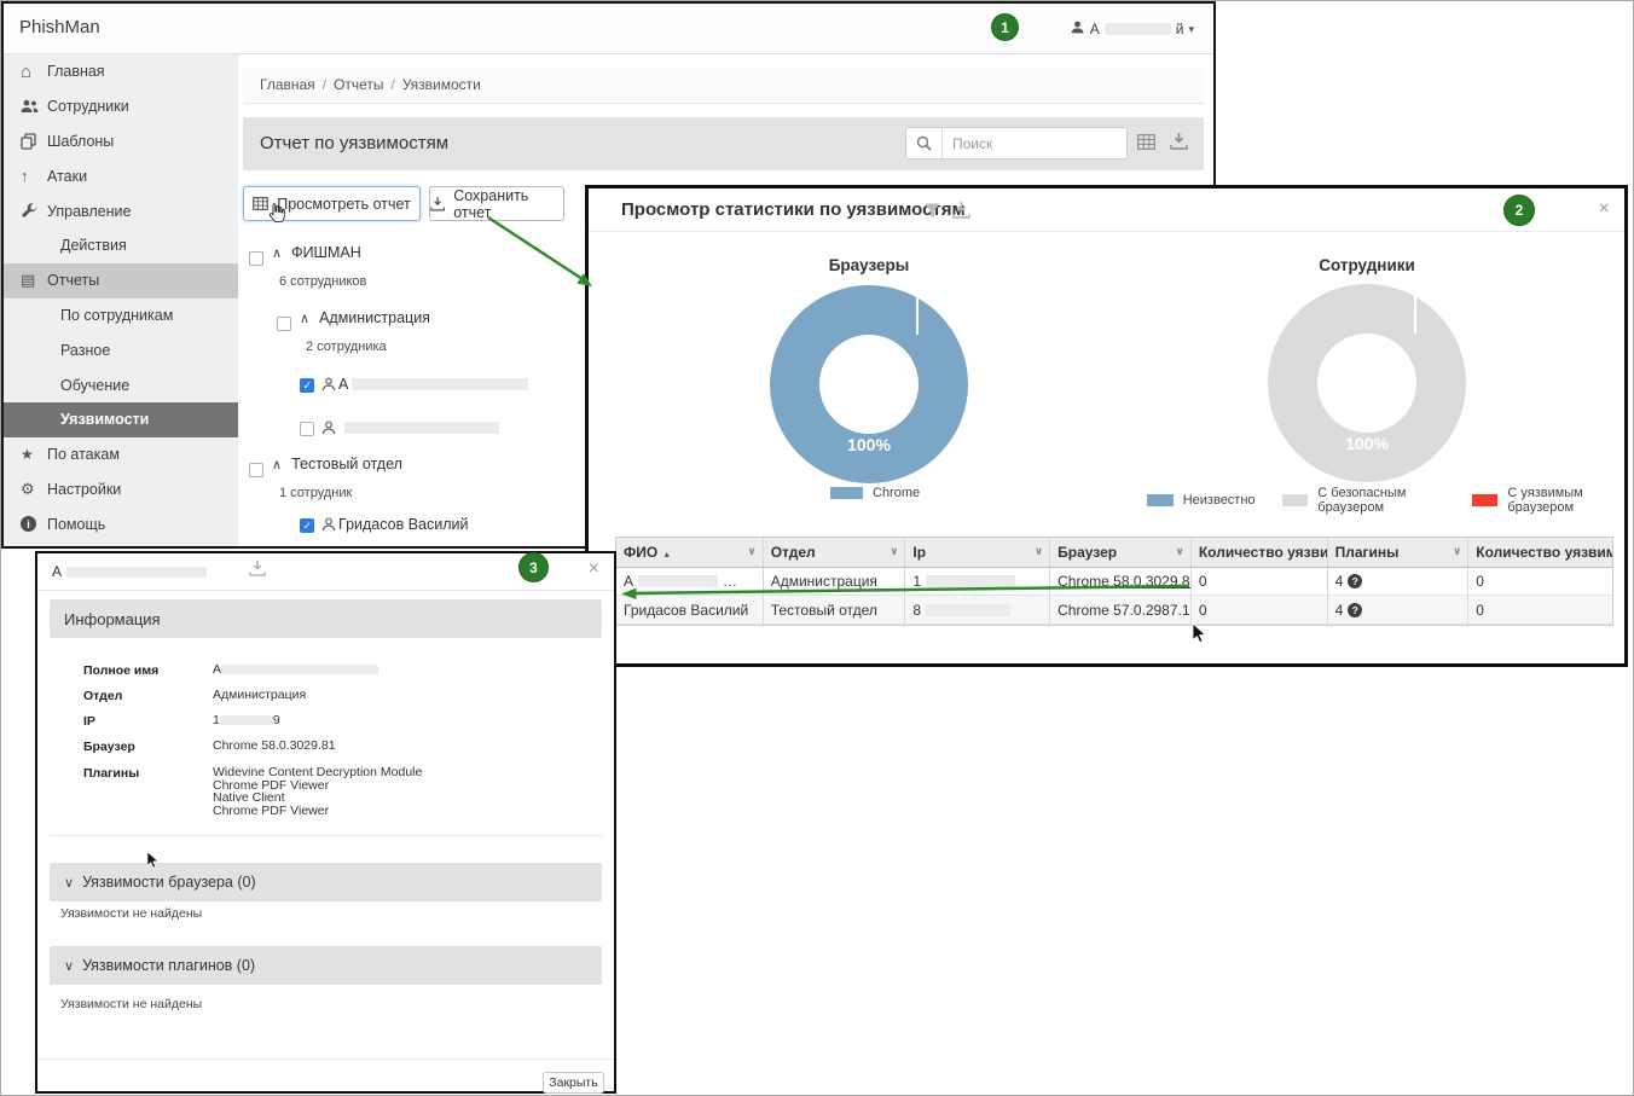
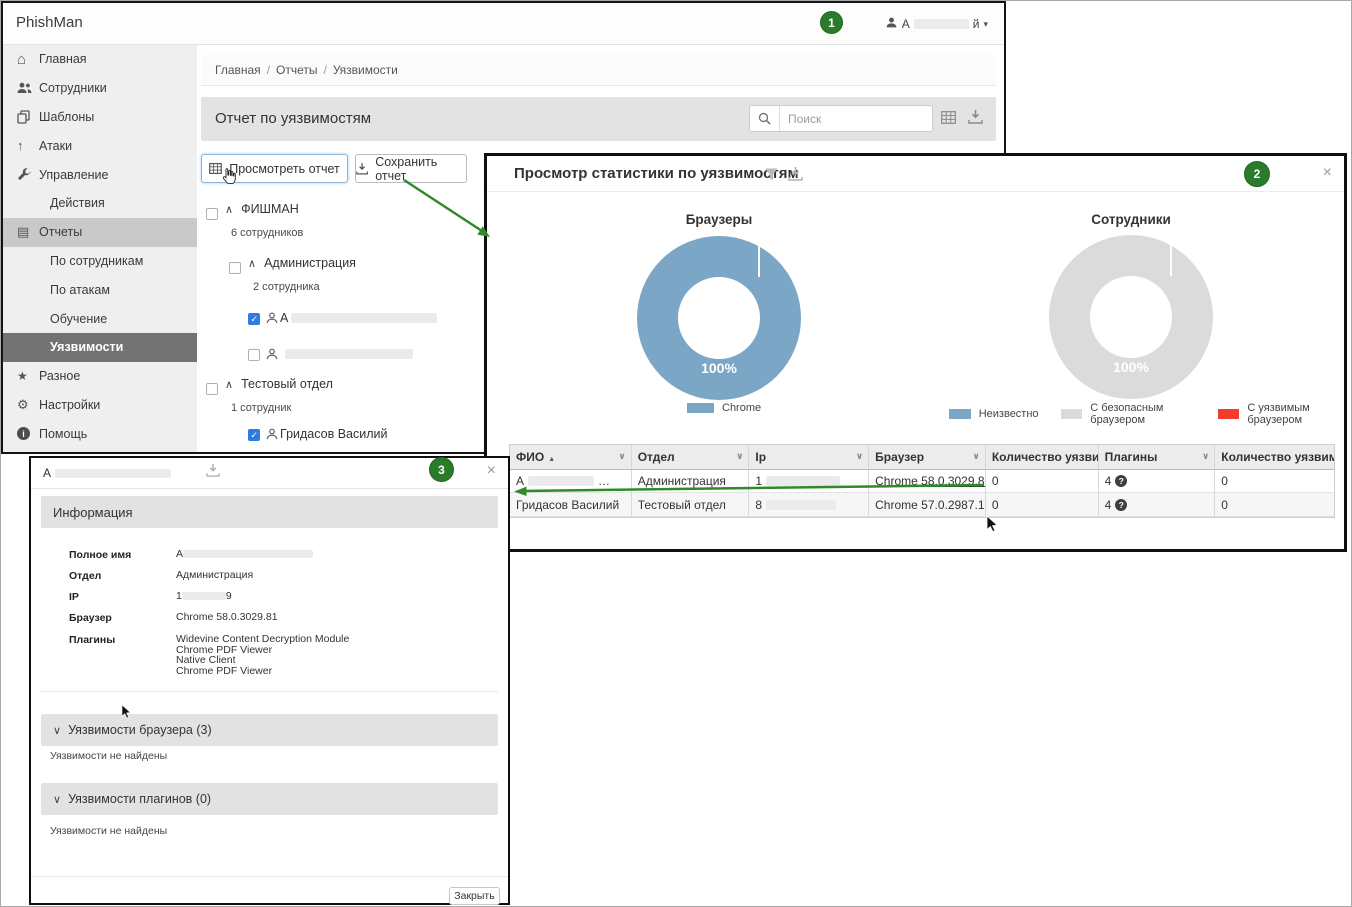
  PhishMan
  А
  й
  ▾
  Главная
  Сотрудники
  Шаблоны
  Атаки
  Управление
  Действия
  Отчеты
  По сотрудникам
- Разное
+ По атакам
  Обучение
  Уязвимости
- По атакам
+ Разное
  Настройки
  i
  Помощь
  Главная
  /
  Отчеты
  /
  Уязвимости
  Отчет по уязвимостям
  Поиск
  Просмотреть отчет
  Сохранить отчет
  ФИШМАН
  6 сотрудников
  Администрация
  2 сотрудника
  А
  Тестовый отдел
  1 сотрудник
  Гридасов Василий
  Просмотр статистики по уязвимостям
  Браузеры
  100%
  Chrome
  Сотрудники
  100%
  Неизвестно
  С безопасным браузером
  С уязвимым браузером
  ФИО
  Отдел
  Ip
  Браузер
  Количество уязви
  Плагины
  Количество уязвим
  А
  …
  Администрация
  1
  Chrome 58.0.3029.8
  0
  4
  ?
  0
  Гридасов Василий
  Тестовый отдел
  8
  Chrome 57.0.2987.1
  0
  4
  ?
  0
  А
  Информация
  Полное имя
  А
  Отдел
  Администрация
  IP
  1 9
  Браузер
  Chrome 58.0.3029.81
  Плагины
  Widevine Content Decryption Module
  Chrome PDF Viewer
  Native Client
  Chrome PDF Viewer
- Уязвимости браузера (0)
+ Уязвимости браузера (3)
  Уязвимости не найдены
  Уязвимости плагинов (0)
  Уязвимости не найдены
  Закрыть
  1
  2
  3
